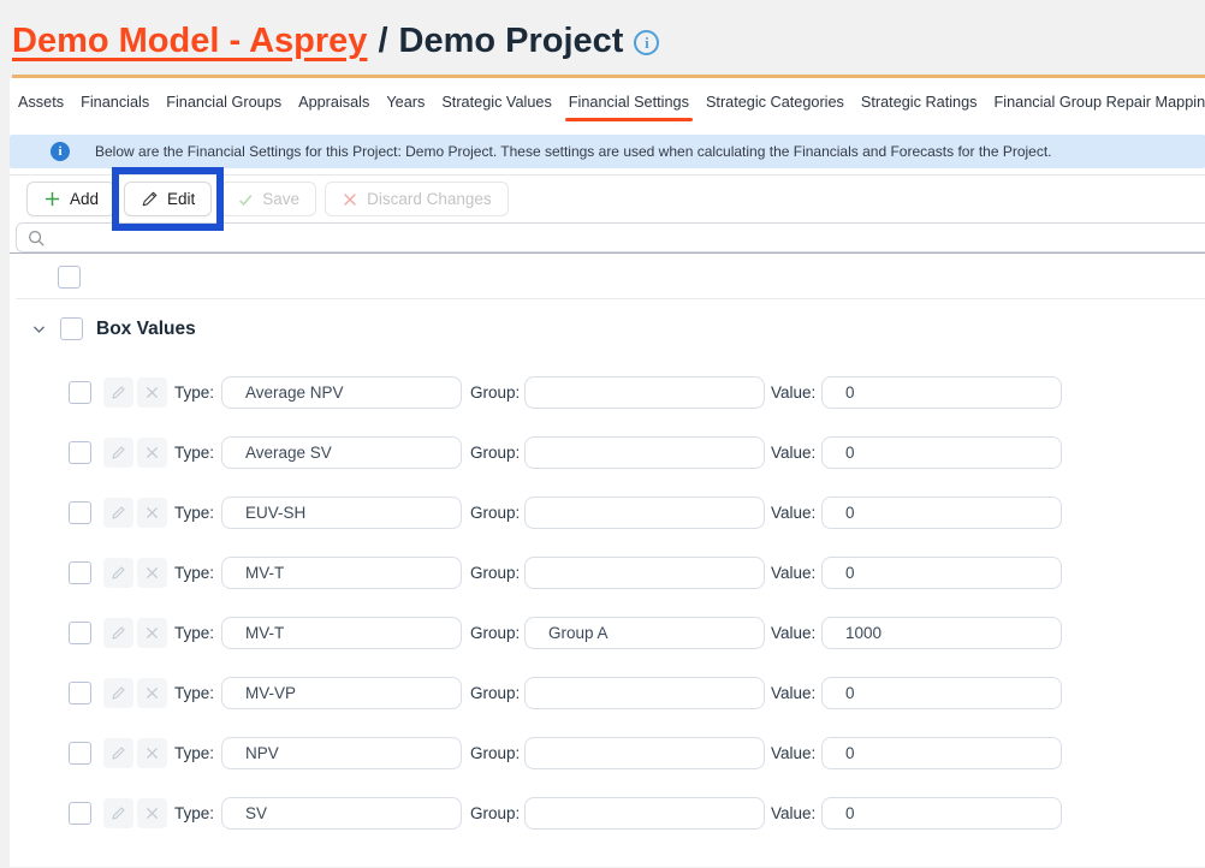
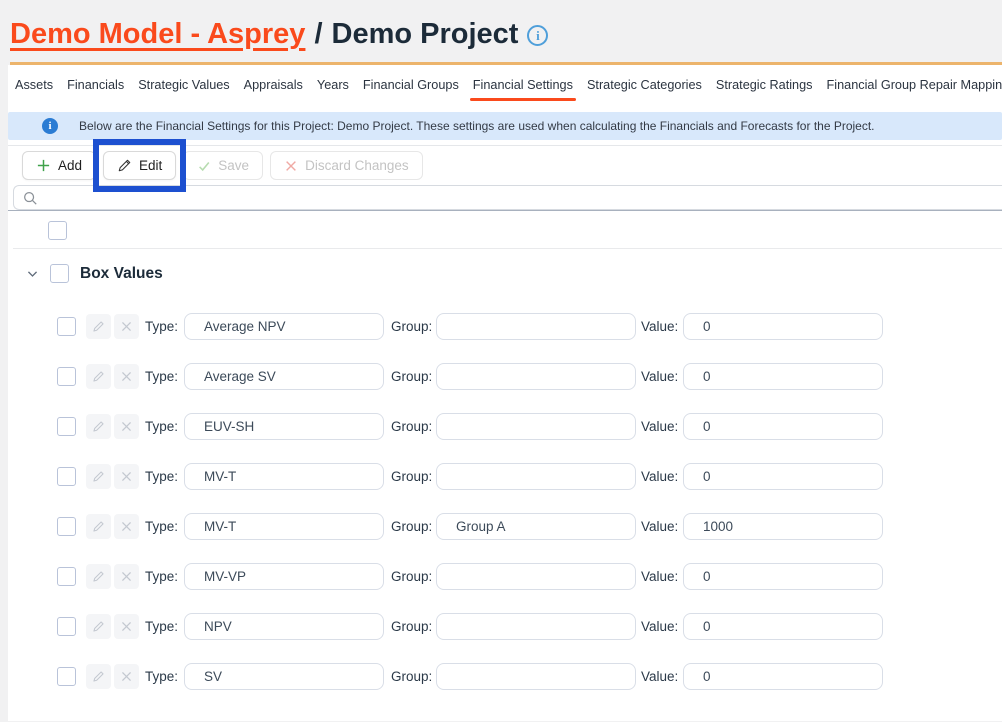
  Demo Model - Asprey
  /
  Demo Project
  i
  Assets
  Financials
- Financial Groups
+ Strategic Values
  Appraisals
  Years
- Strategic Values
+ Financial Groups
  Financial Settings
  Strategic Categories
  Strategic Ratings
  Financial Group Repair Mappin
  i
  Below are the Financial Settings for this Project: Demo Project. These settings are used when calculating the Financials and Forecasts for the Project.
  Add
  Edit
  Save
  Discard Changes
  Box Values
  Type:
  Average NPV
  Group:
  Value:
  0
  Type:
  Average SV
  Group:
  Value:
  0
  Type:
  EUV-SH
  Group:
  Value:
  0
  Type:
  MV-T
  Group:
  Value:
  0
  Type:
  MV-T
  Group:
  Group A
  Value:
  1000
  Type:
  MV-VP
  Group:
  Value:
  0
  Type:
  NPV
  Group:
  Value:
  0
  Type:
  SV
  Group:
  Value:
  0
